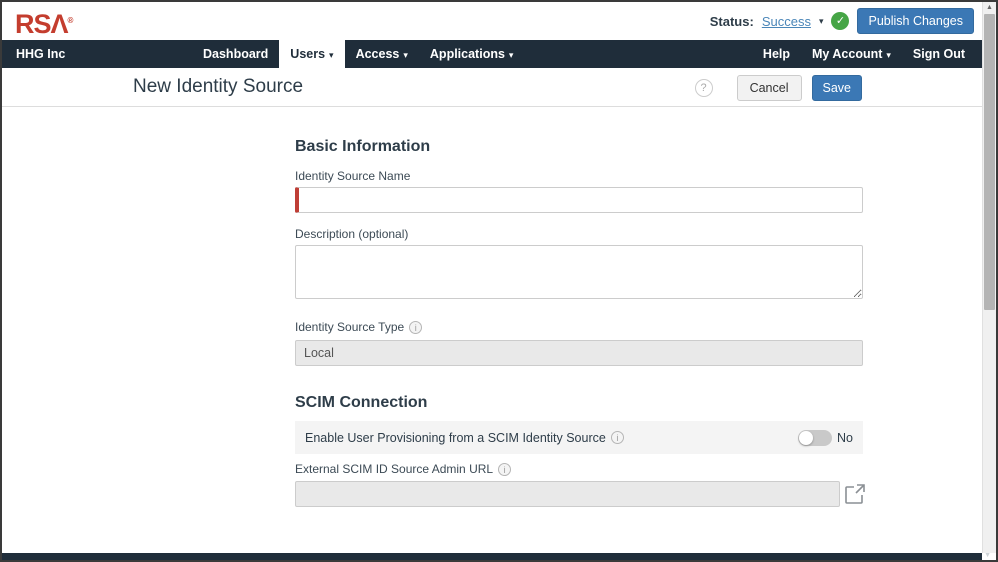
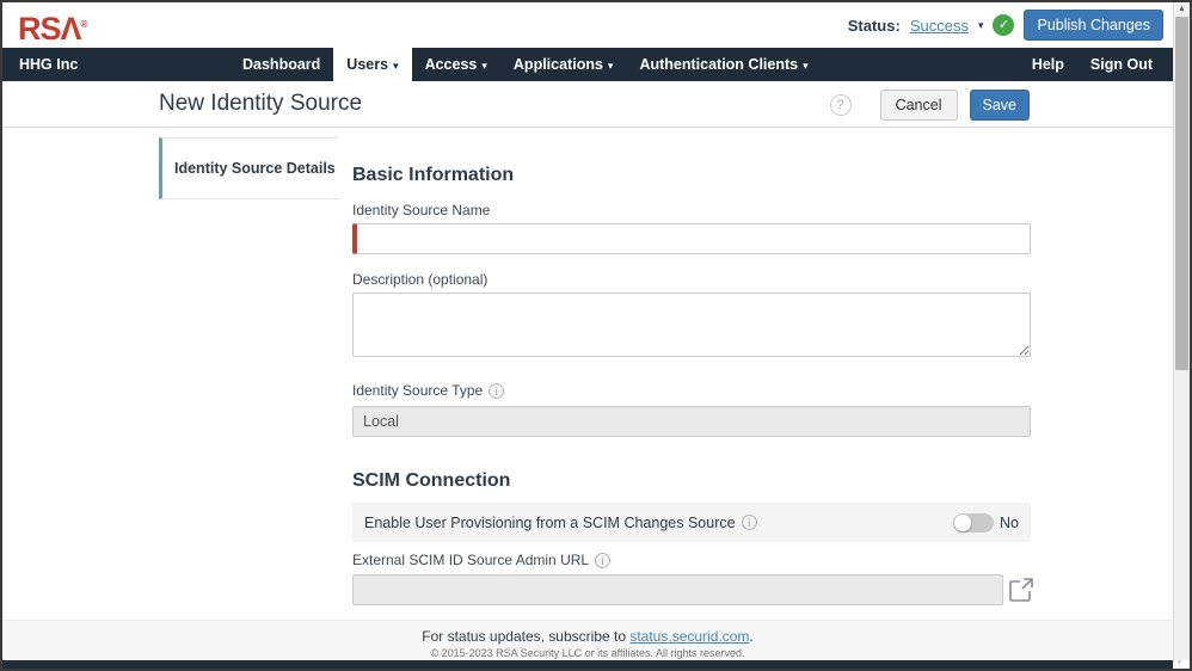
  RSΛ®
  Status:
  Success
  Publish Changes
  HHG Inc
  Dashboard
  Users
  Access
  Applications
+ Authentication Clients
  Help
- My Account
  Sign Out
  New Identity Source
  Cancel
  Save
+ Identity Source Details
  Basic Information
  Identity Source Name
  Description (optional)
  Identity Source Type
  Local
  SCIM Connection
- Enable User Provisioning from a SCIM Identity Source
+ Enable User Provisioning from a SCIM Changes Source
  No
  External SCIM ID Source Admin URL
+ For status updates, subscribe to status.securid.com.
+ © 2015-2023 RSA Security LLC or its affiliates. All rights reserved.
